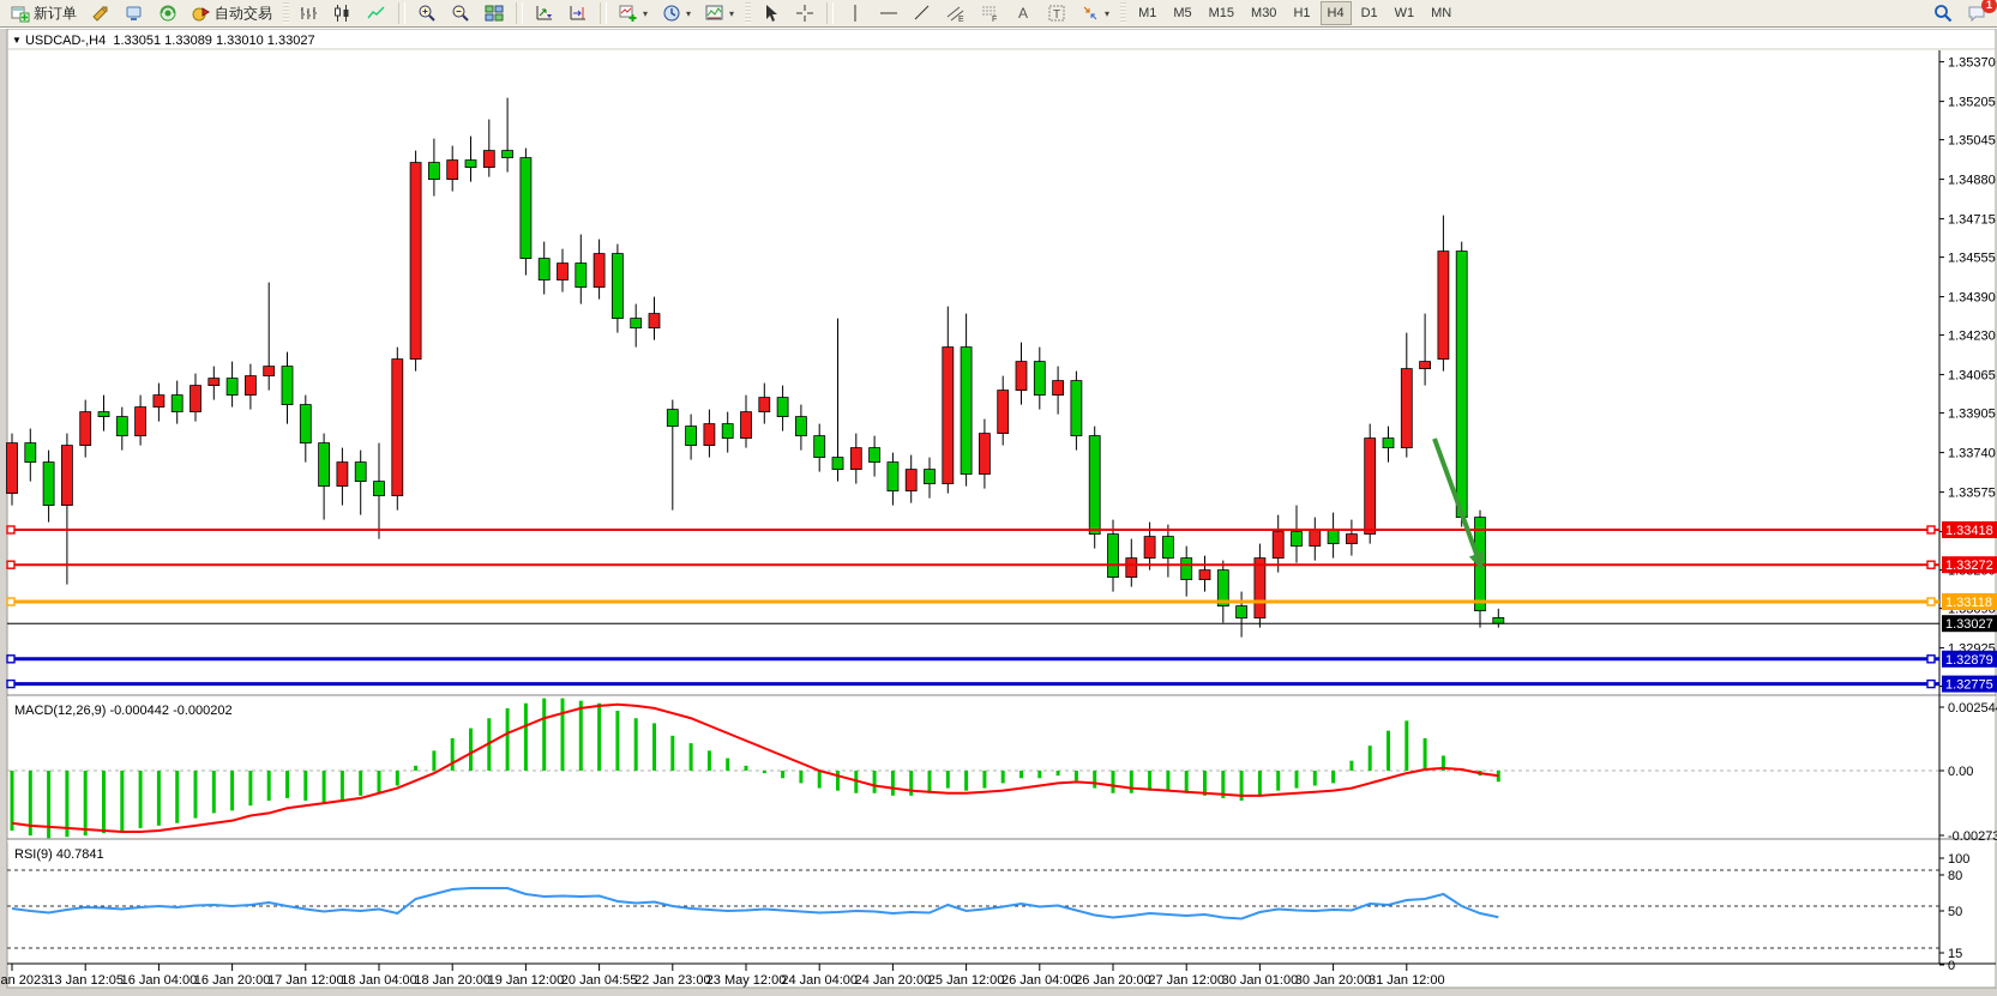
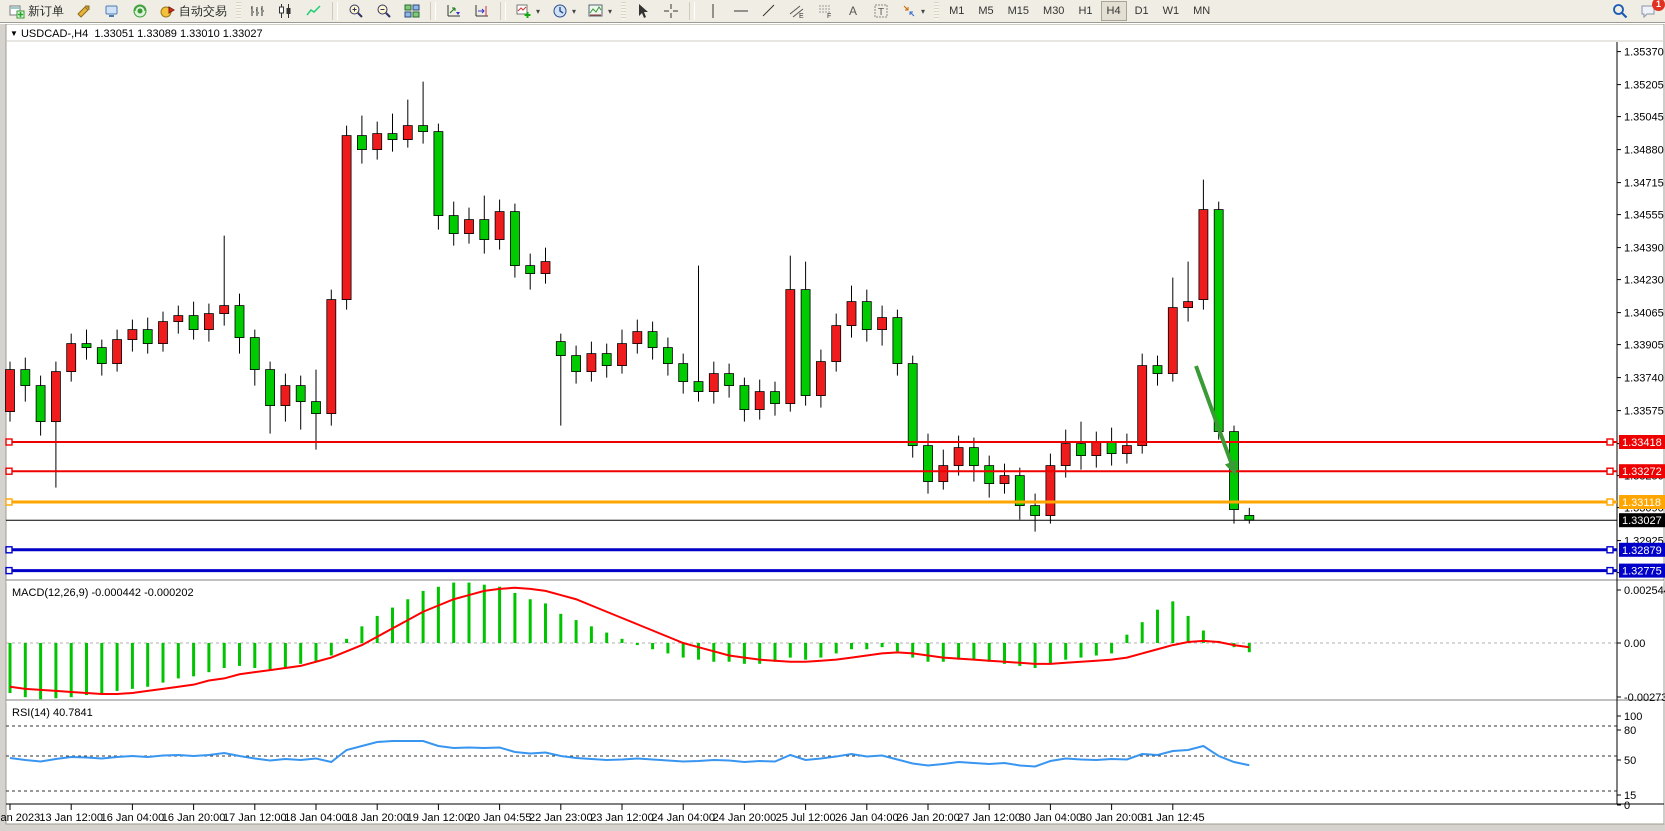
  新订单
  自动交易
  ▾
  ▾
  ▾
  A
  T
  ▾
  M1
  M5
  M15
  M30
  H1
  H4
  D1
  W1
  MN
  1
  1.35370
  1.35205
  1.35045
  1.34880
  1.34715
  1.34555
  1.34390
  1.34230
  1.34065
  1.33905
  1.33740
  1.33575
  1.32925
  1.33418
  1.33272
  1.33118
  1.33027
  1.32879
  1.32775
  0.00254
  0.00
  -0.00273
  100
  80
  50
  15
  0
- 13 Jan 12:05
+ 13 Jan 12:00
  16 Jan 04:00
  16 Jan 20:00
  17 Jan 12:00
  18 Jan 04:00
  18 Jan 20:00
  19 Jan 12:00
  20 Jan 04:55
  22 Jan 23:00
- 23 May 12:00
+ 23 Jan 12:00
  24 Jan 04:00
  24 Jan 20:00
- 25 Jan 12:00
+ 25 Jul 12:00
  26 Jan 04:00
  26 Jan 20:00
  27 Jan 12:00
- 30 Jan 01:00
+ 30 Jan 04:00
  30 Jan 20:00
- 31 Jan 12:00
+ 31 Jan 12:45
  ▼ USDCAD-,H4 1.33051 1.33089 1.33010 1.33027
  MACD(12,26,9) -0.000442 -0.000202
- RSI(9) 40.7841
+ RSI(14) 40.7841
